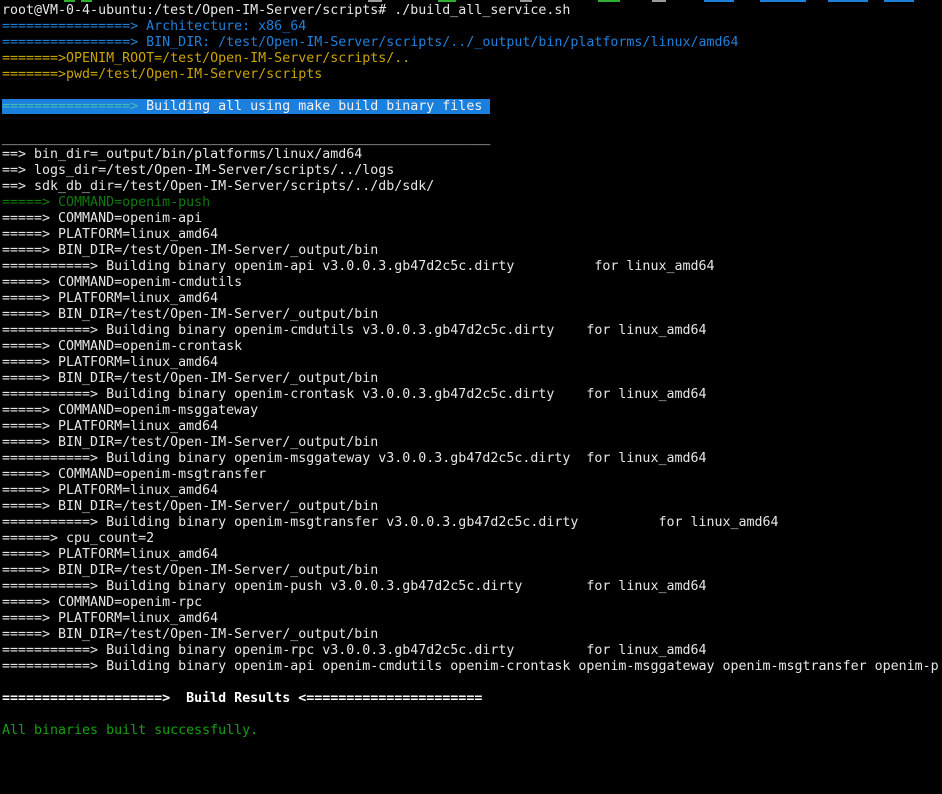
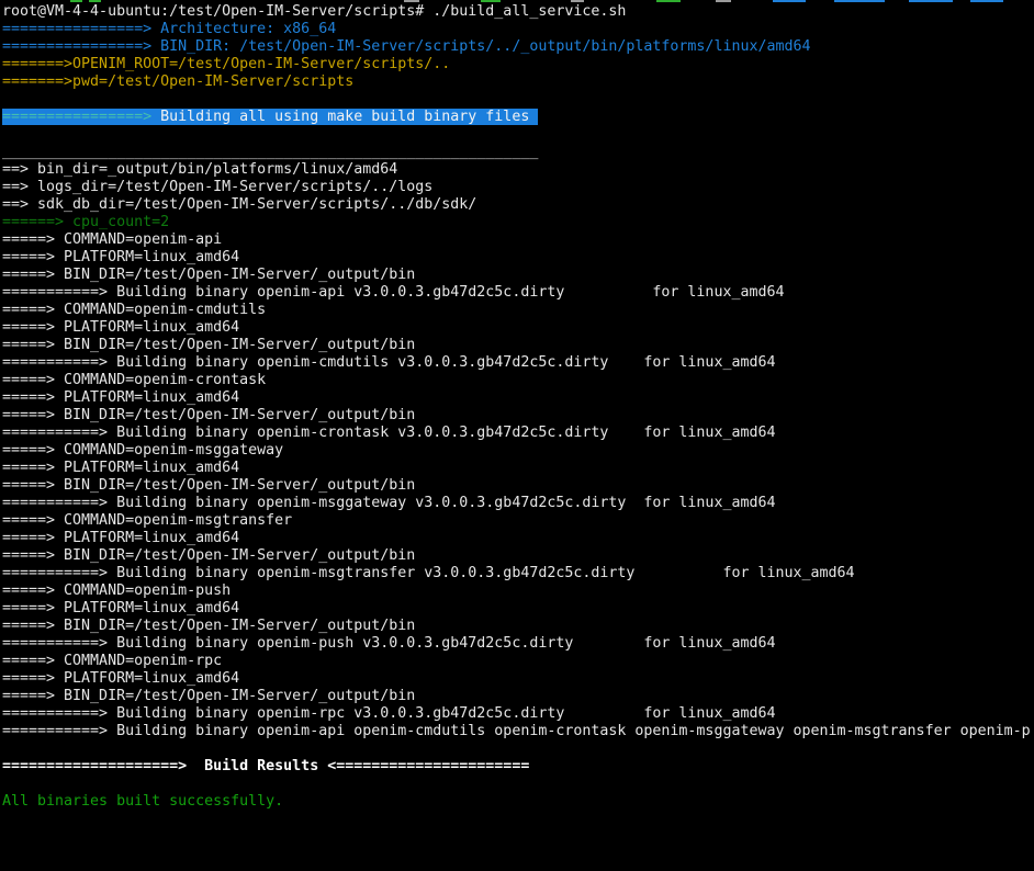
- root@VM-0-4-ubuntu:/test/Open-IM-Server/scripts# ./build_all_service.sh
+ root@VM-4-4-ubuntu:/test/Open-IM-Server/scripts# ./build_all_service.sh
  ================> Architecture: x86_64
  ================> BIN_DIR: /test/Open-IM-Server/scripts/../_output/bin/platforms/linux/amd64
  =======>OPENIM_ROOT=/test/Open-IM-Server/scripts/..
  =======>pwd=/test/Open-IM-Server/scripts
  ================> Building all using make build binary files
  _____________________________________________________________
  ==> bin_dir=_output/bin/platforms/linux/amd64
  ==> logs_dir=/test/Open-IM-Server/scripts/../logs
  ==> sdk_db_dir=/test/Open-IM-Server/scripts/../db/sdk/
- =====> COMMAND=openim-push
+ ======> cpu_count=2
  =====> COMMAND=openim-api
  =====> PLATFORM=linux_amd64
  =====> BIN_DIR=/test/Open-IM-Server/_output/bin
  ===========> Building binary openim-api v3.0.0.3.gb47d2c5c.dirty for linux_amd64
  =====> COMMAND=openim-cmdutils
  =====> PLATFORM=linux_amd64
  =====> BIN_DIR=/test/Open-IM-Server/_output/bin
  ===========> Building binary openim-cmdutils v3.0.0.3.gb47d2c5c.dirty for linux_amd64
  =====> COMMAND=openim-crontask
  =====> PLATFORM=linux_amd64
  =====> BIN_DIR=/test/Open-IM-Server/_output/bin
  ===========> Building binary openim-crontask v3.0.0.3.gb47d2c5c.dirty for linux_amd64
  =====> COMMAND=openim-msggateway
  =====> PLATFORM=linux_amd64
  =====> BIN_DIR=/test/Open-IM-Server/_output/bin
  ===========> Building binary openim-msggateway v3.0.0.3.gb47d2c5c.dirty for linux_amd64
  =====> COMMAND=openim-msgtransfer
  =====> PLATFORM=linux_amd64
  =====> BIN_DIR=/test/Open-IM-Server/_output/bin
  ===========> Building binary openim-msgtransfer v3.0.0.3.gb47d2c5c.dirty for linux_amd64
- ======> cpu_count=2
+ =====> COMMAND=openim-push
  =====> PLATFORM=linux_amd64
  =====> BIN_DIR=/test/Open-IM-Server/_output/bin
  ===========> Building binary openim-push v3.0.0.3.gb47d2c5c.dirty for linux_amd64
  =====> COMMAND=openim-rpc
  =====> PLATFORM=linux_amd64
  =====> BIN_DIR=/test/Open-IM-Server/_output/bin
  ===========> Building binary openim-rpc v3.0.0.3.gb47d2c5c.dirty for linux_amd64
  ===========> Building binary openim-api openim-cmdutils openim-crontask openim-msggateway openim-msgtransfer openim-p
  ====================> Build Results <======================
  All binaries built successfully.
